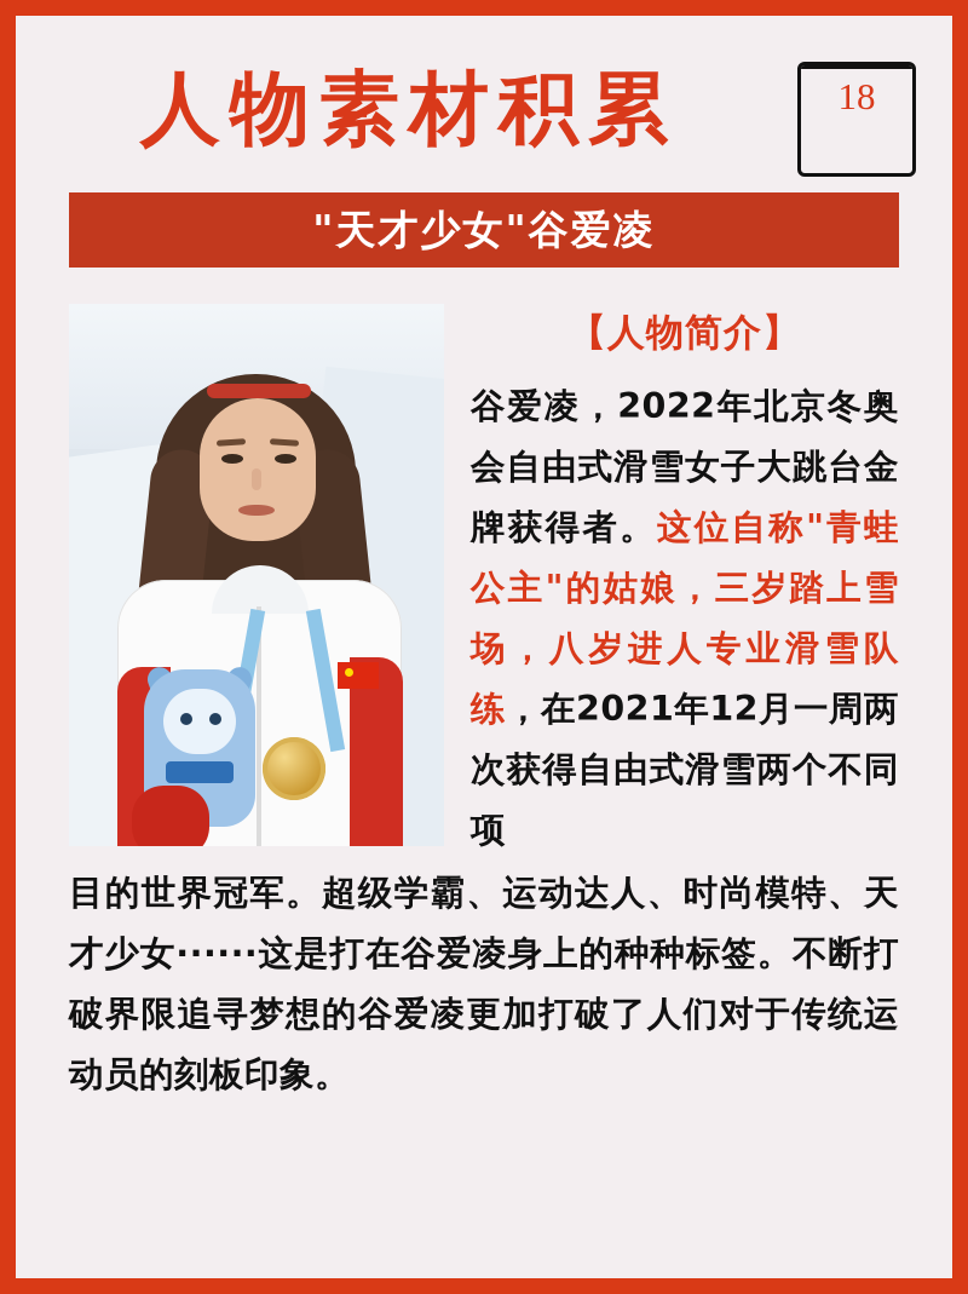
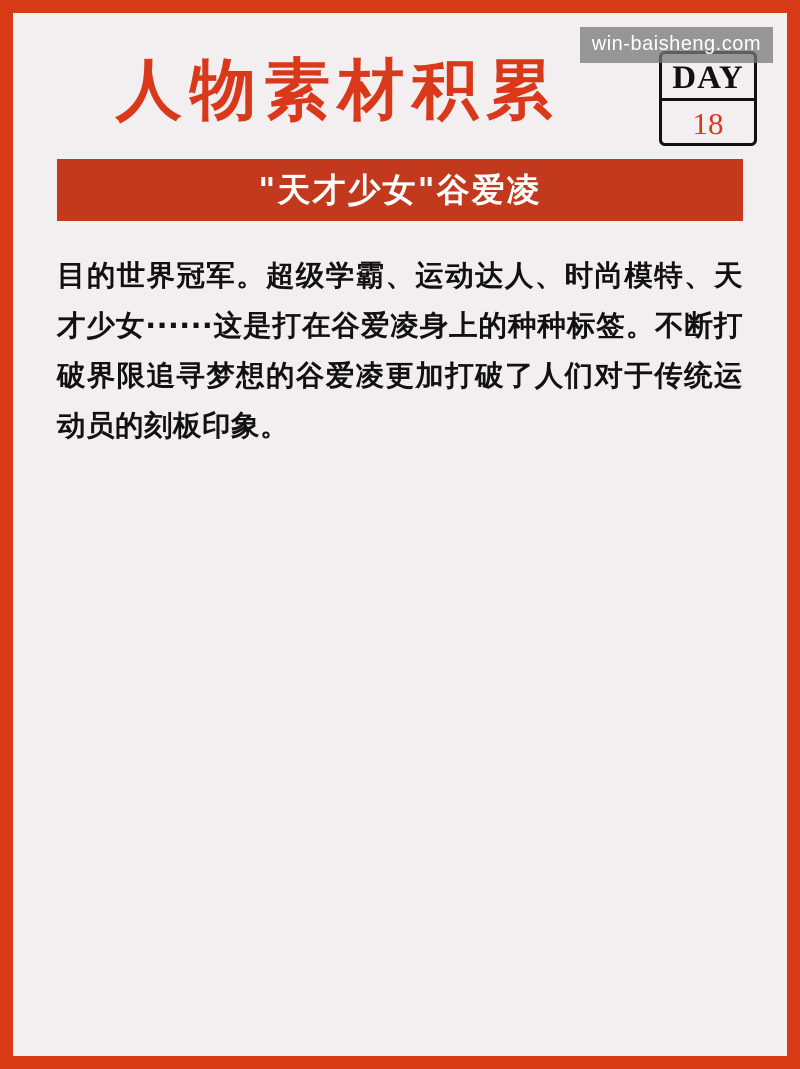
+ win-baisheng.com
  人物素材积累
+ DAY
  18
  "天才少女"谷爱凌
- 【人物简介】
- 谷爱凌，2022年北京冬奥会自由式滑雪女子大跳台金牌获得者。这位自称"青蛙公主"的姑娘，三岁踏上雪场，八岁进人专业滑雪队练，在2021年12月一周两次获得自由式滑雪两个不同项
  目的世界冠军。超级学霸、运动达人、时尚模特、天才少女······这是打在谷爱凌身上的种种标签。不断打破界限追寻梦想的谷爱凌更加打破了人们对于传统运动员的刻板印象。
